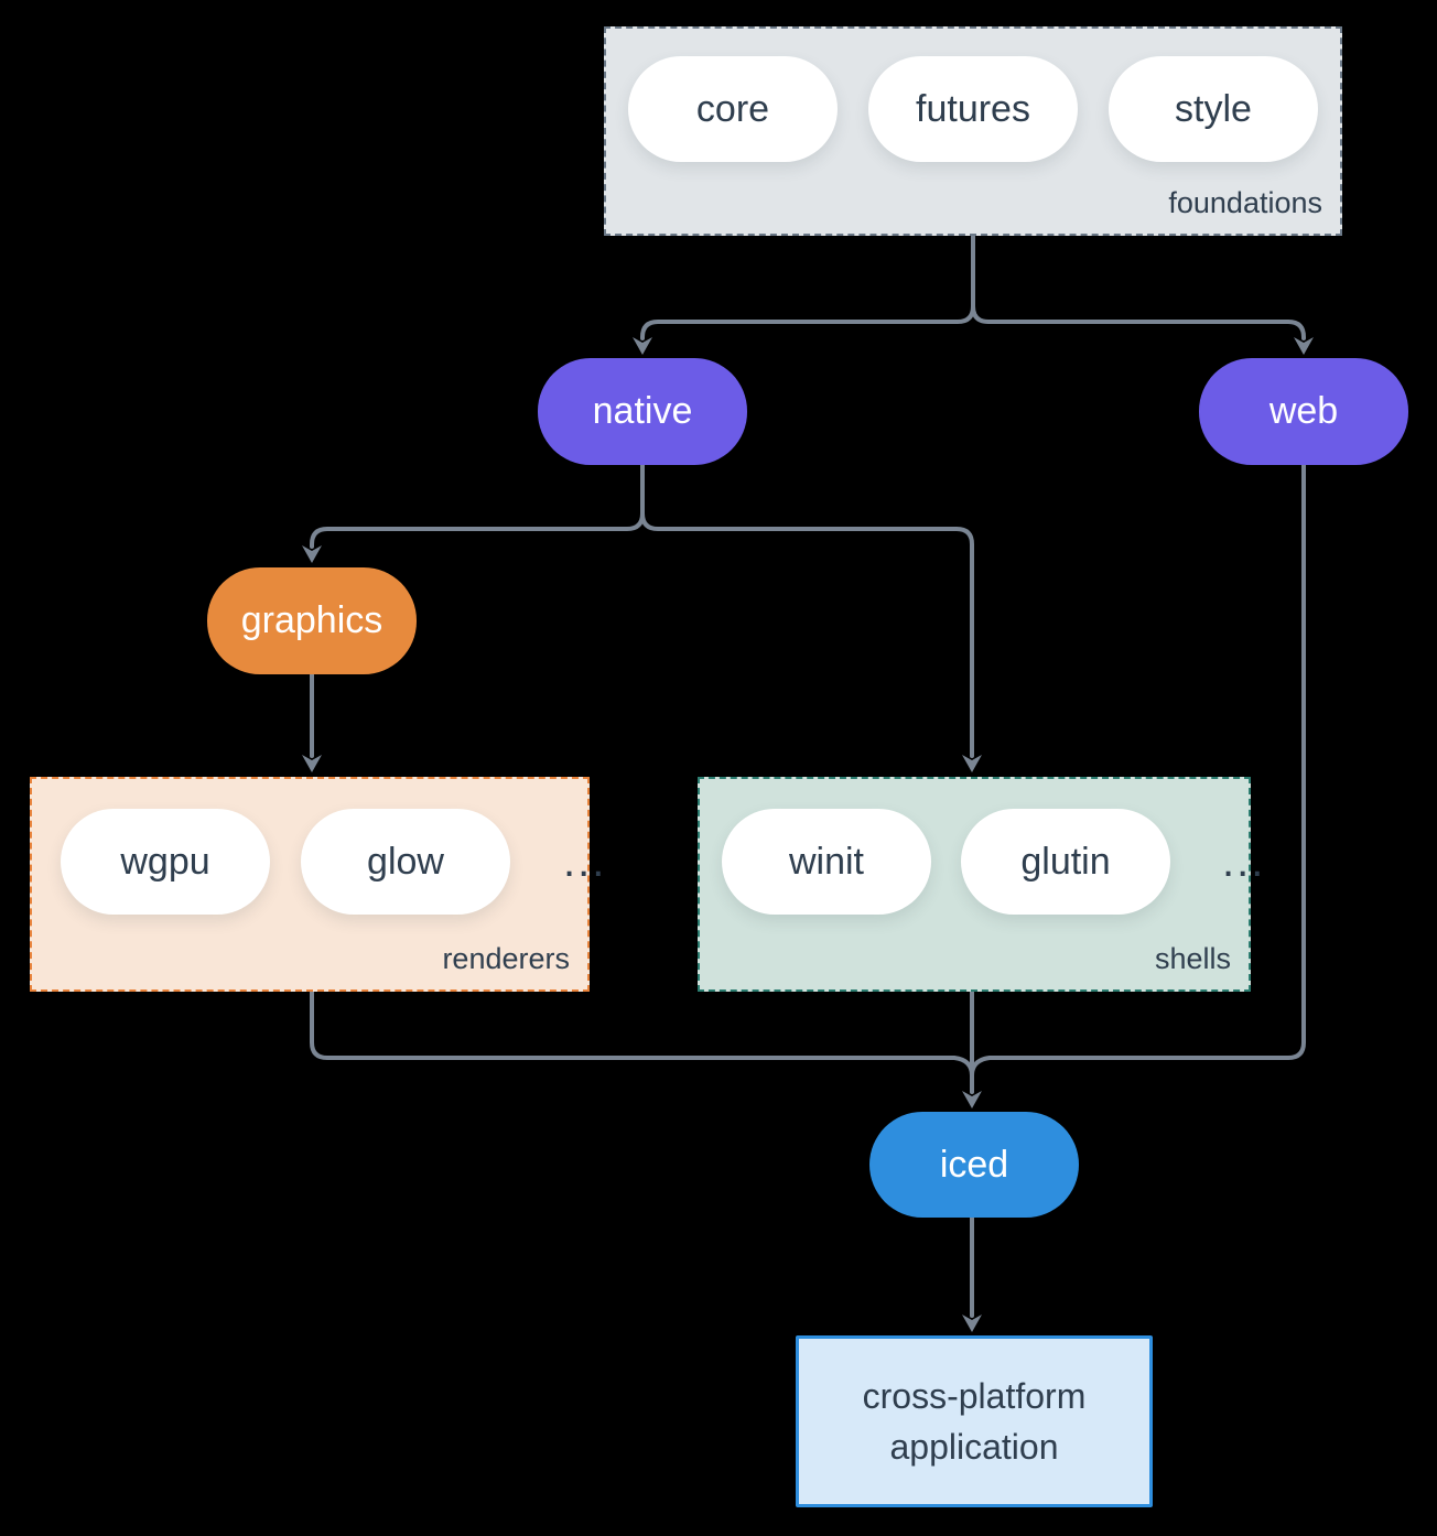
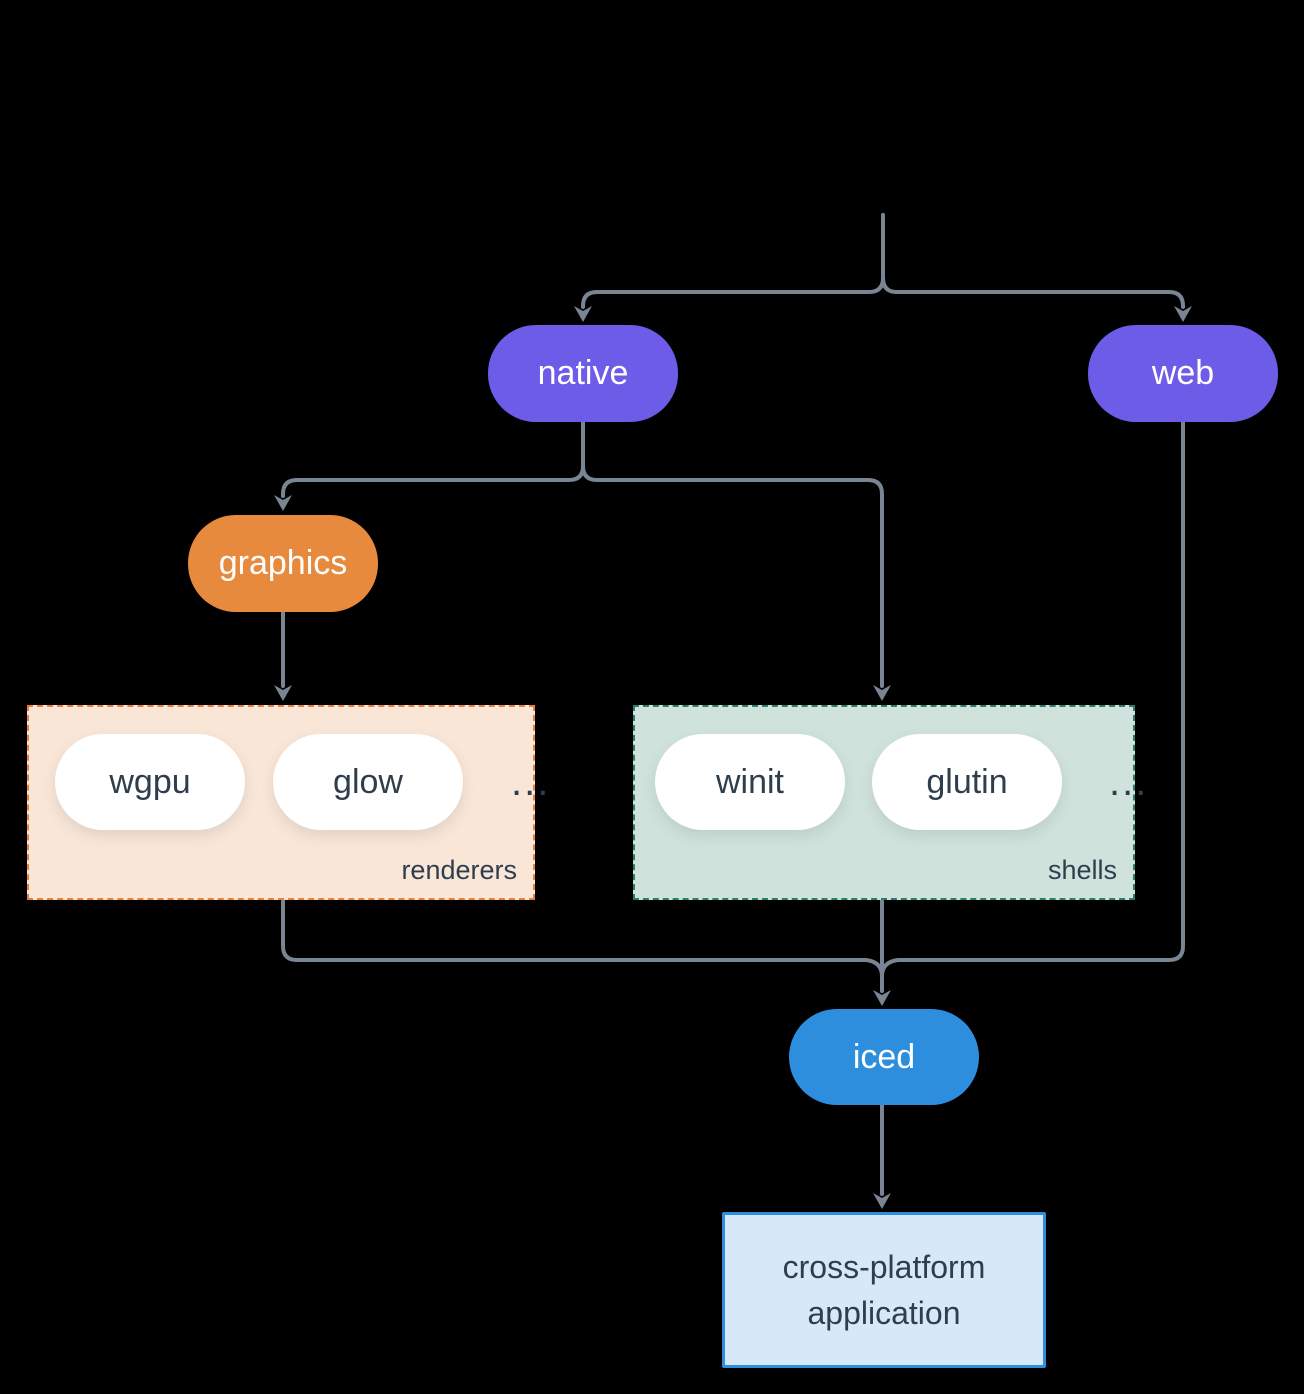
- core
- futures
- style
- foundations
  native
  web
  graphics
  wgpu
  glow
  ...
  renderers
  winit
  glutin
  ...
  shells
  iced
  cross-platform application
